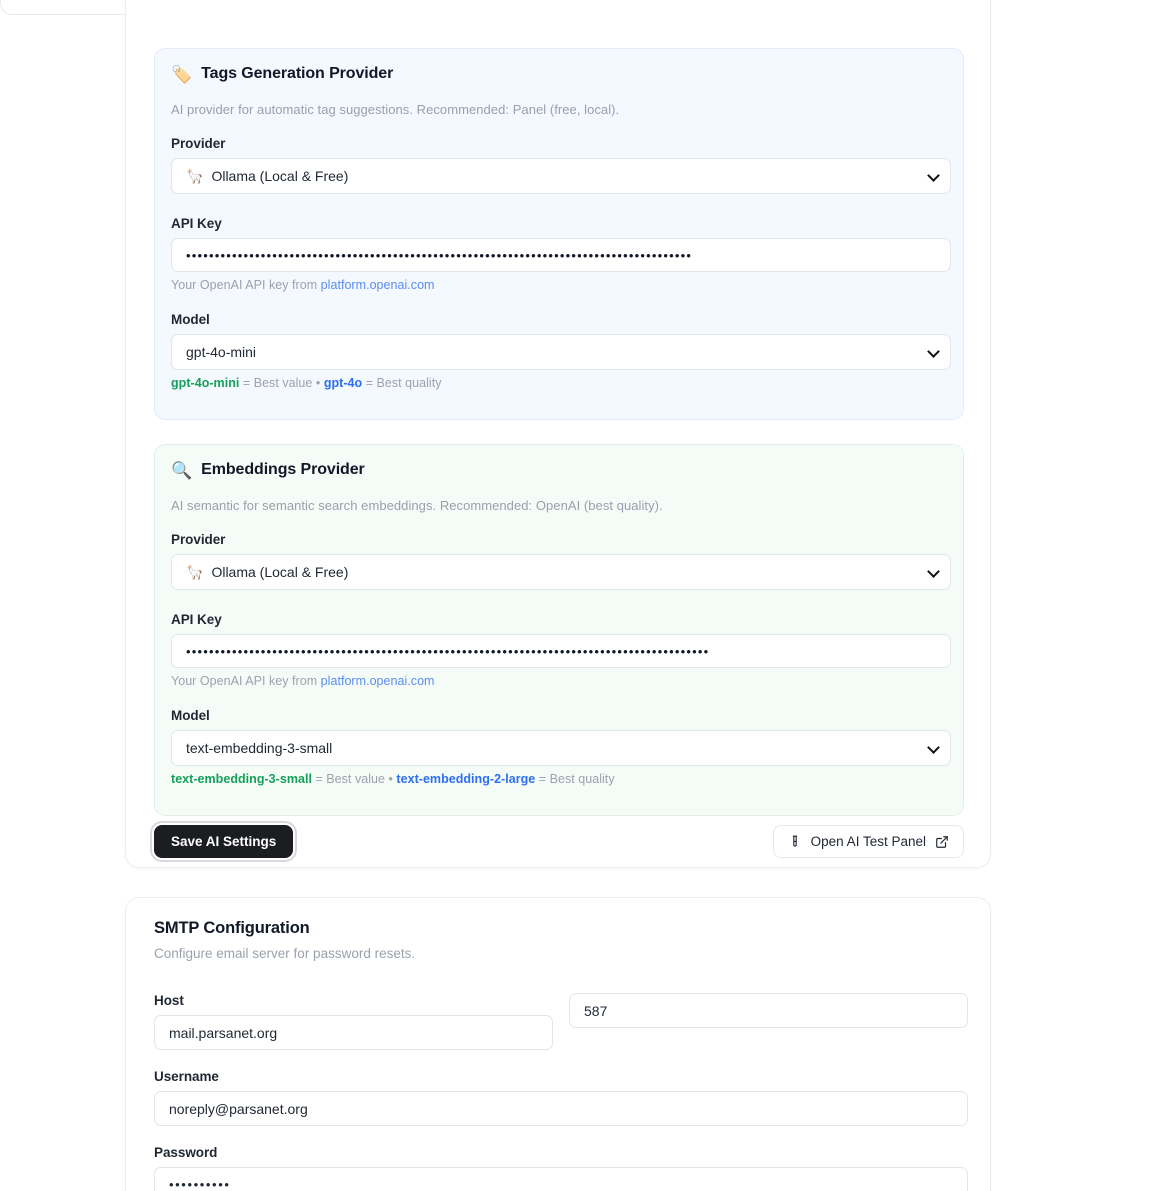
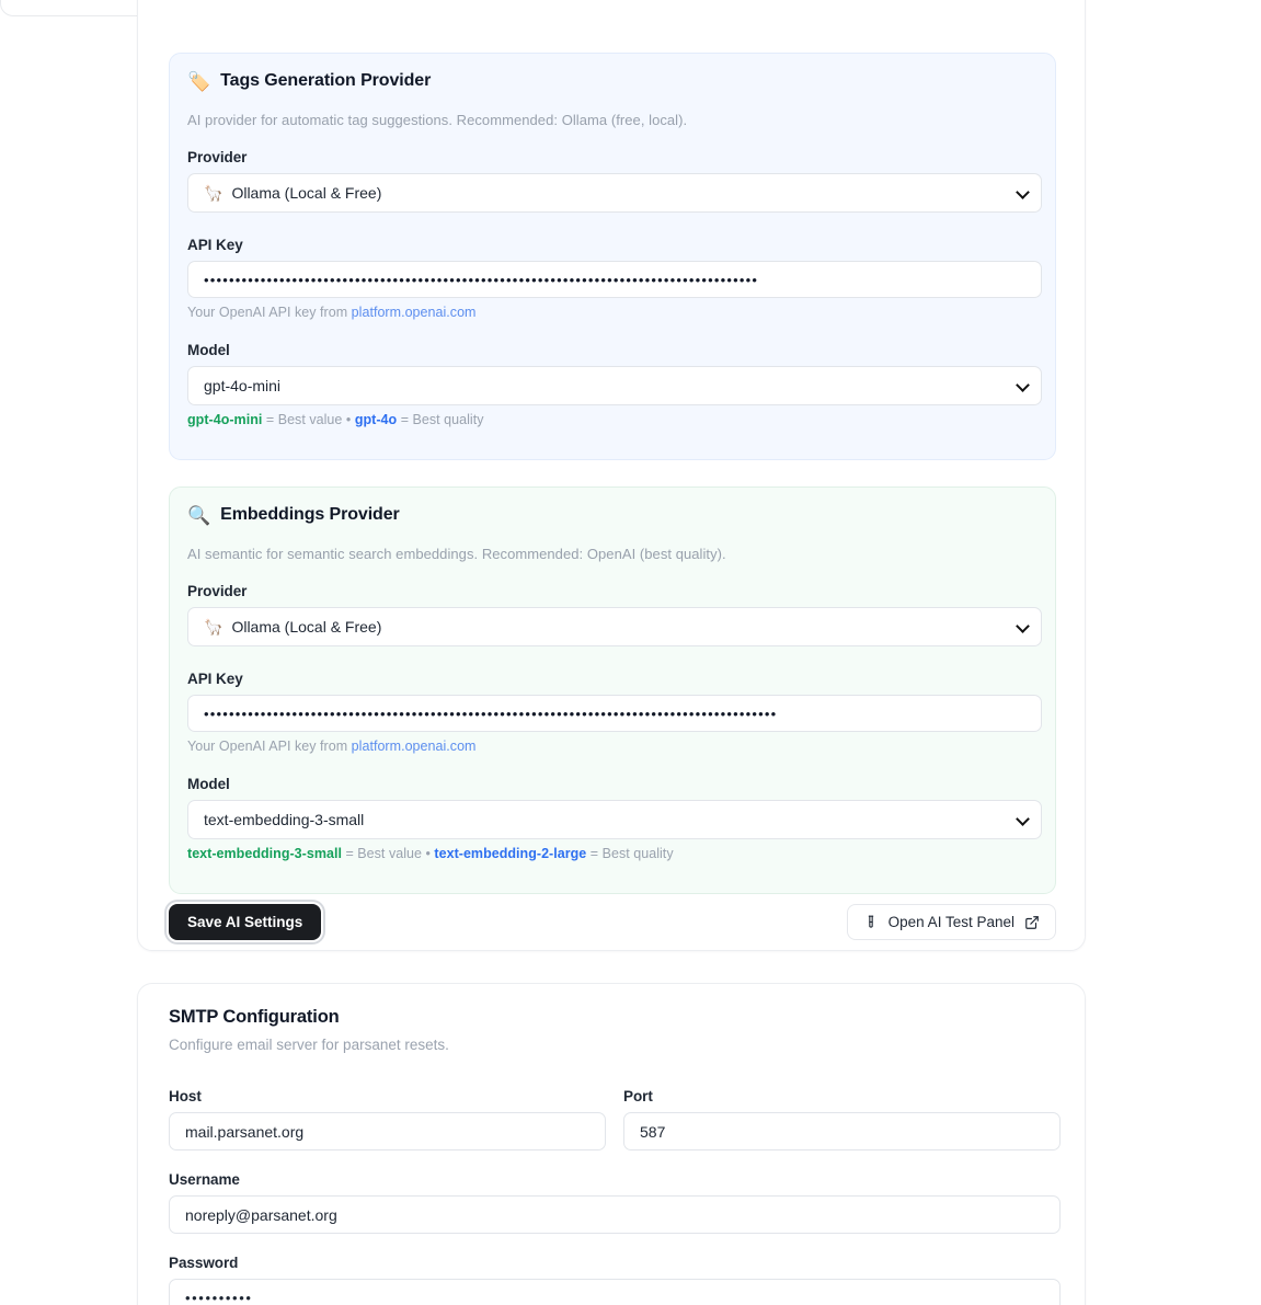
  🏷️
  Tags Generation Provider
- AI provider for automatic tag suggestions. Recommended: Panel (free, local).
+ AI provider for automatic tag suggestions. Recommended: Ollama (free, local).
  Provider
  🦙
  Ollama (Local & Free)
  API Key
  ••••••••••••••••••••••••••••••••••••••••••••••••••••••••••••••••••••••••••••••••••••••••
  Your OpenAI API key from platform.openai.com
  Model
  gpt-4o-mini
  gpt-4o-mini = Best value • gpt-4o = Best quality
  🔍
  Embeddings Provider
  AI semantic for semantic search embeddings. Recommended: OpenAI (best quality).
  Provider
  🦙
  Ollama (Local & Free)
  API Key
  •••••••••••••••••••••••••••••••••••••••••••••••••••••••••••••••••••••••••••••••••••••••••••
  Your OpenAI API key from platform.openai.com
  Model
  text-embedding-3-small
  text-embedding-3-small = Best value • text-embedding-2-large = Best quality
  Save AI Settings
  Open AI Test Panel
  SMTP Configuration
- Configure email server for password resets.
+ Configure email server for parsanet resets.
  Host
  mail.parsanet.org
+ Port
  587
  Username
  noreply@parsanet.org
  Password
  ••••••••••
